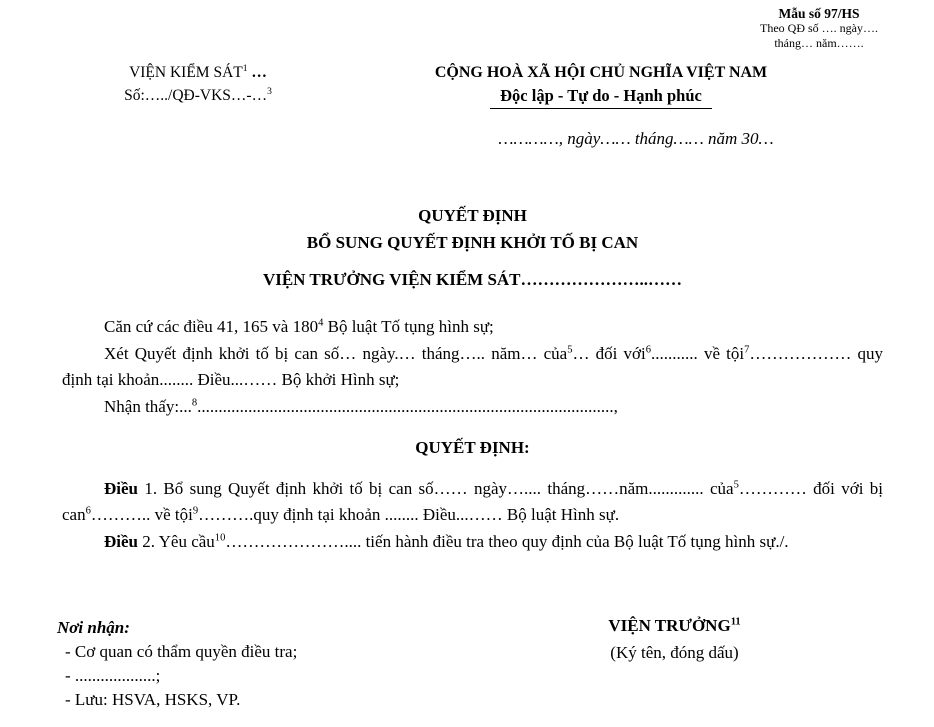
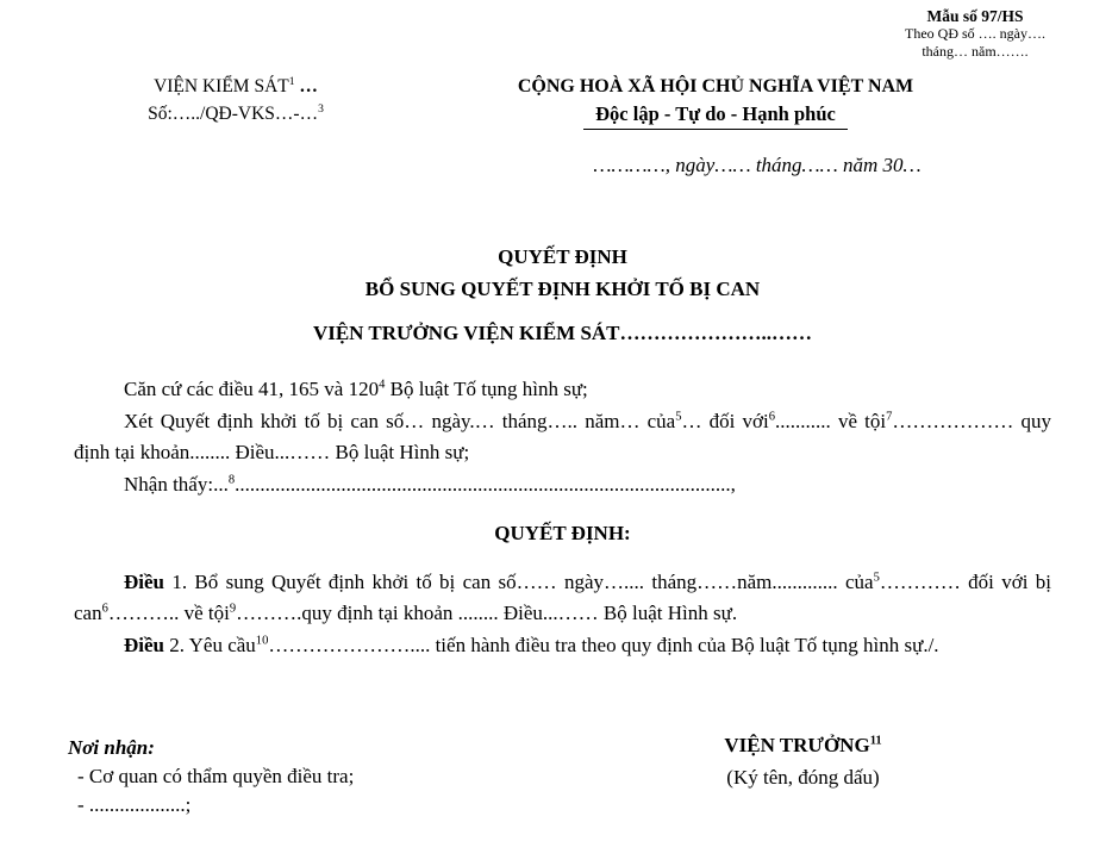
  Mẫu số 97/HS
  Theo QĐ số …. ngày….
  tháng… năm…….
  VIỆN KIỂM SÁT1 …
  Số:…../QĐ-VKS…-…3
  CỘNG HOÀ XÃ HỘI CHỦ NGHĨA VIỆT NAM
  Độc lập - Tự do - Hạnh phúc
  …………, ngày…… tháng…… năm 30…
  QUYẾT ĐỊNH
  BỔ SUNG QUYẾT ĐỊNH KHỞI TỐ BỊ CAN
  VIỆN TRƯỞNG VIỆN KIỂM SÁT…………………..……
- Căn cứ các điều 41, 165 và 1804 Bộ luật Tố tụng hình sự;
+ Căn cứ các điều 41, 165 và 1204 Bộ luật Tố tụng hình sự;
- Xét Quyết định khởi tố bị can số… ngày.… tháng….. năm… của5… đối với6........... về tội7……………… quy định tại khoản........ Điều...…… Bộ khởi Hình sự;
+ Xét Quyết định khởi tố bị can số… ngày.… tháng….. năm… của5… đối với6........... về tội7……………… quy định tại khoản........ Điều...…… Bộ luật Hình sự;
  Nhận thấy:...8..................................................................................................,
  QUYẾT ĐỊNH:
  Điều 1. Bổ sung Quyết định khởi tố bị can số…… ngày….... tháng……năm............. của5………… đối với bị can6……….. về tội9……….quy định tại khoản ........ Điều...…… Bộ luật Hình sự.
  Điều 2. Yêu cầu10………………….... tiến hành điều tra theo quy định của Bộ luật Tố tụng hình sự./.
  Nơi nhận:
  - Cơ quan có thẩm quyền điều tra;
  - ...................;
- - Lưu: HSVA, HSKS, VP.
  VIỆN TRƯỞNG11
  (Ký tên, đóng dấu)
